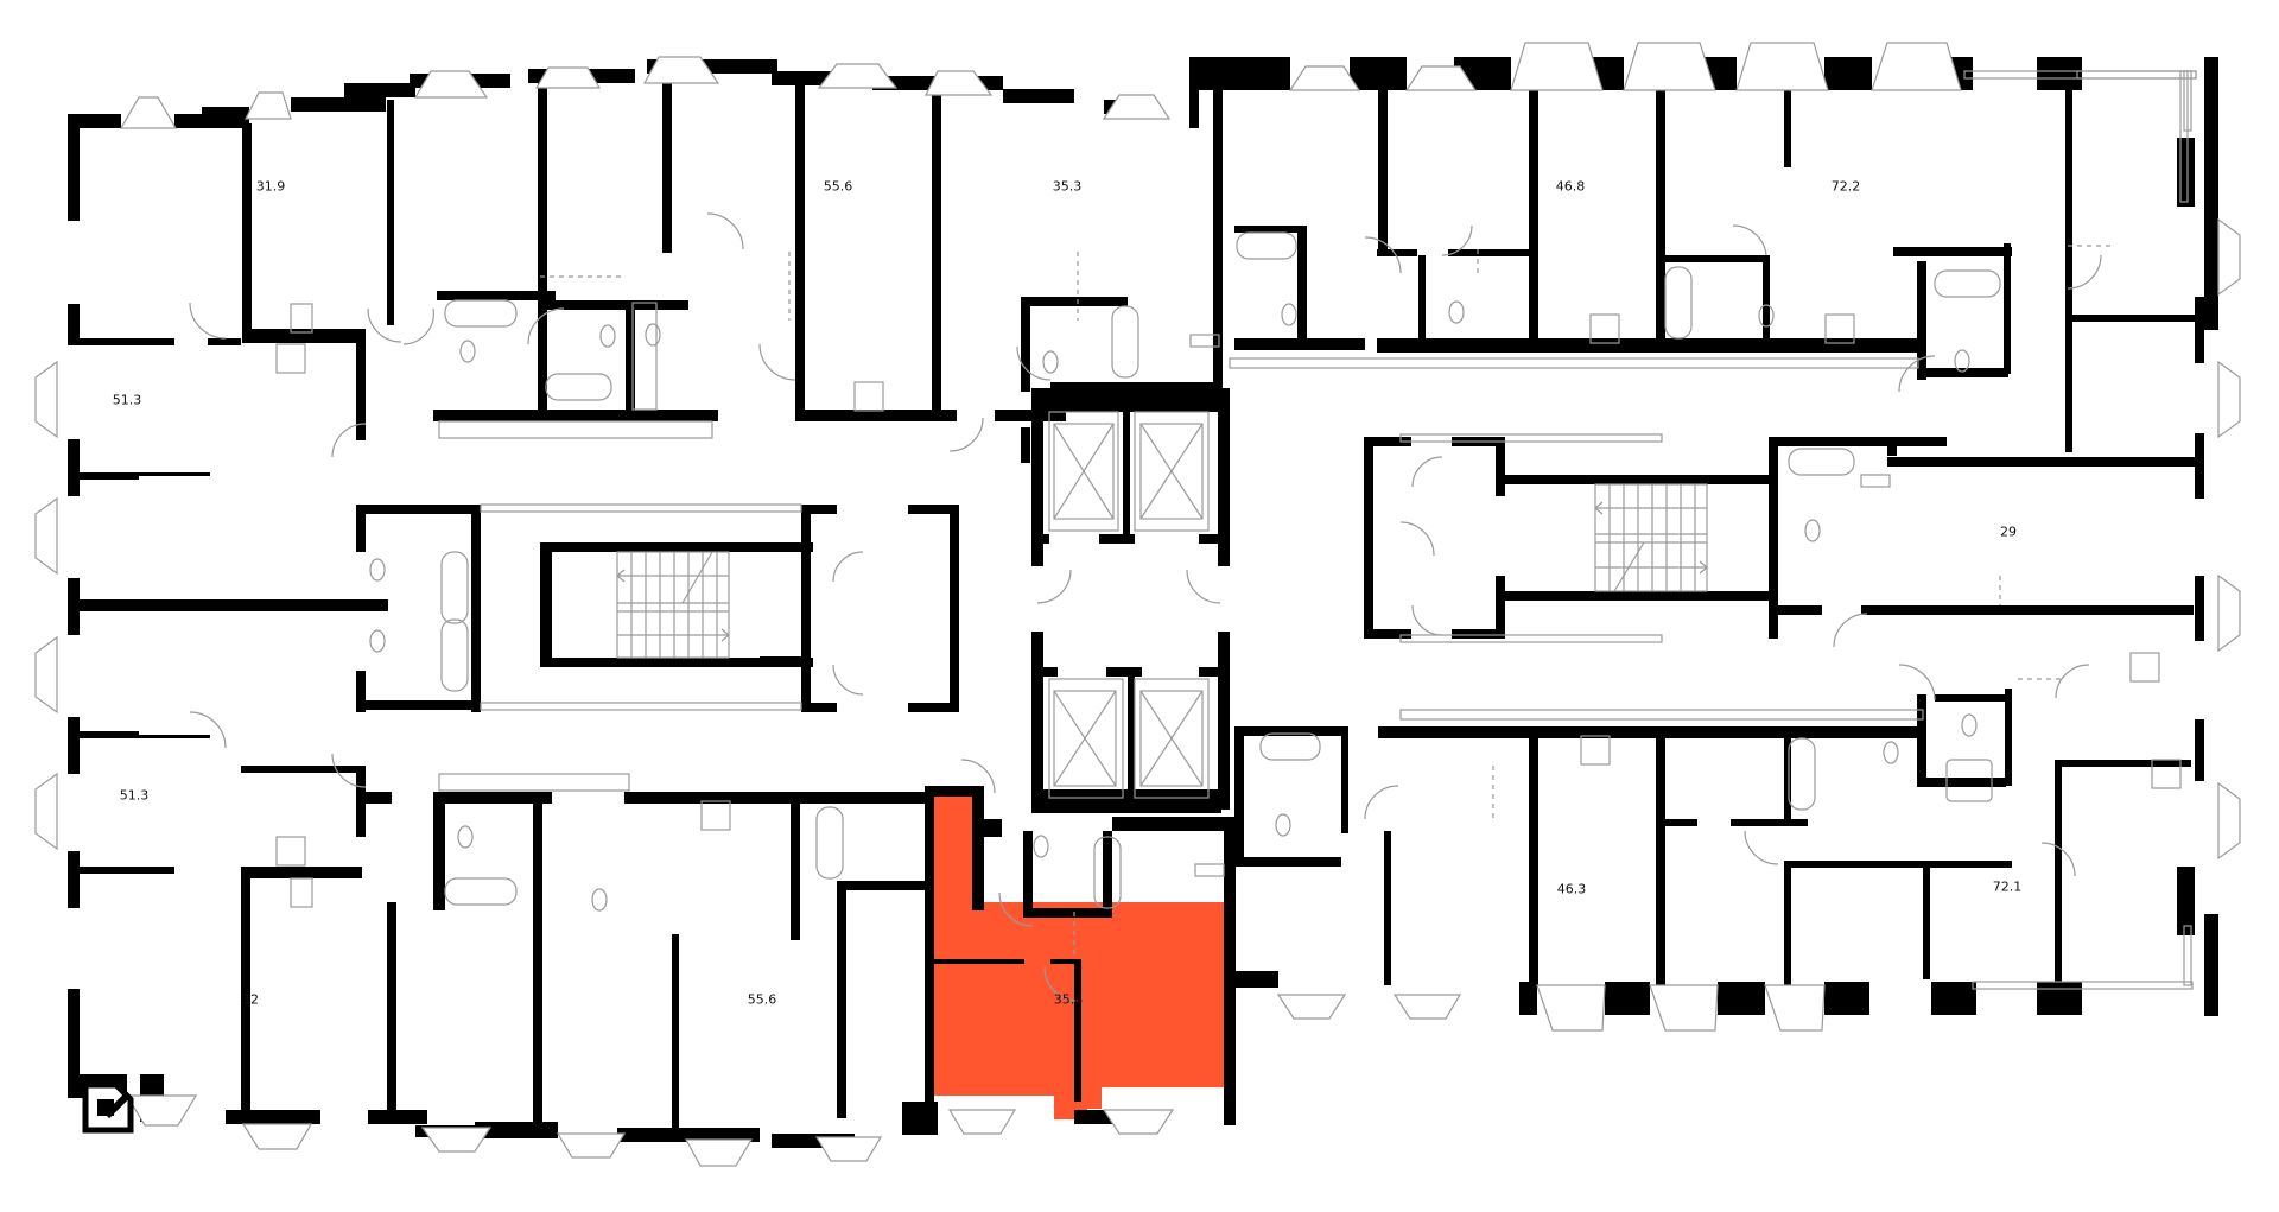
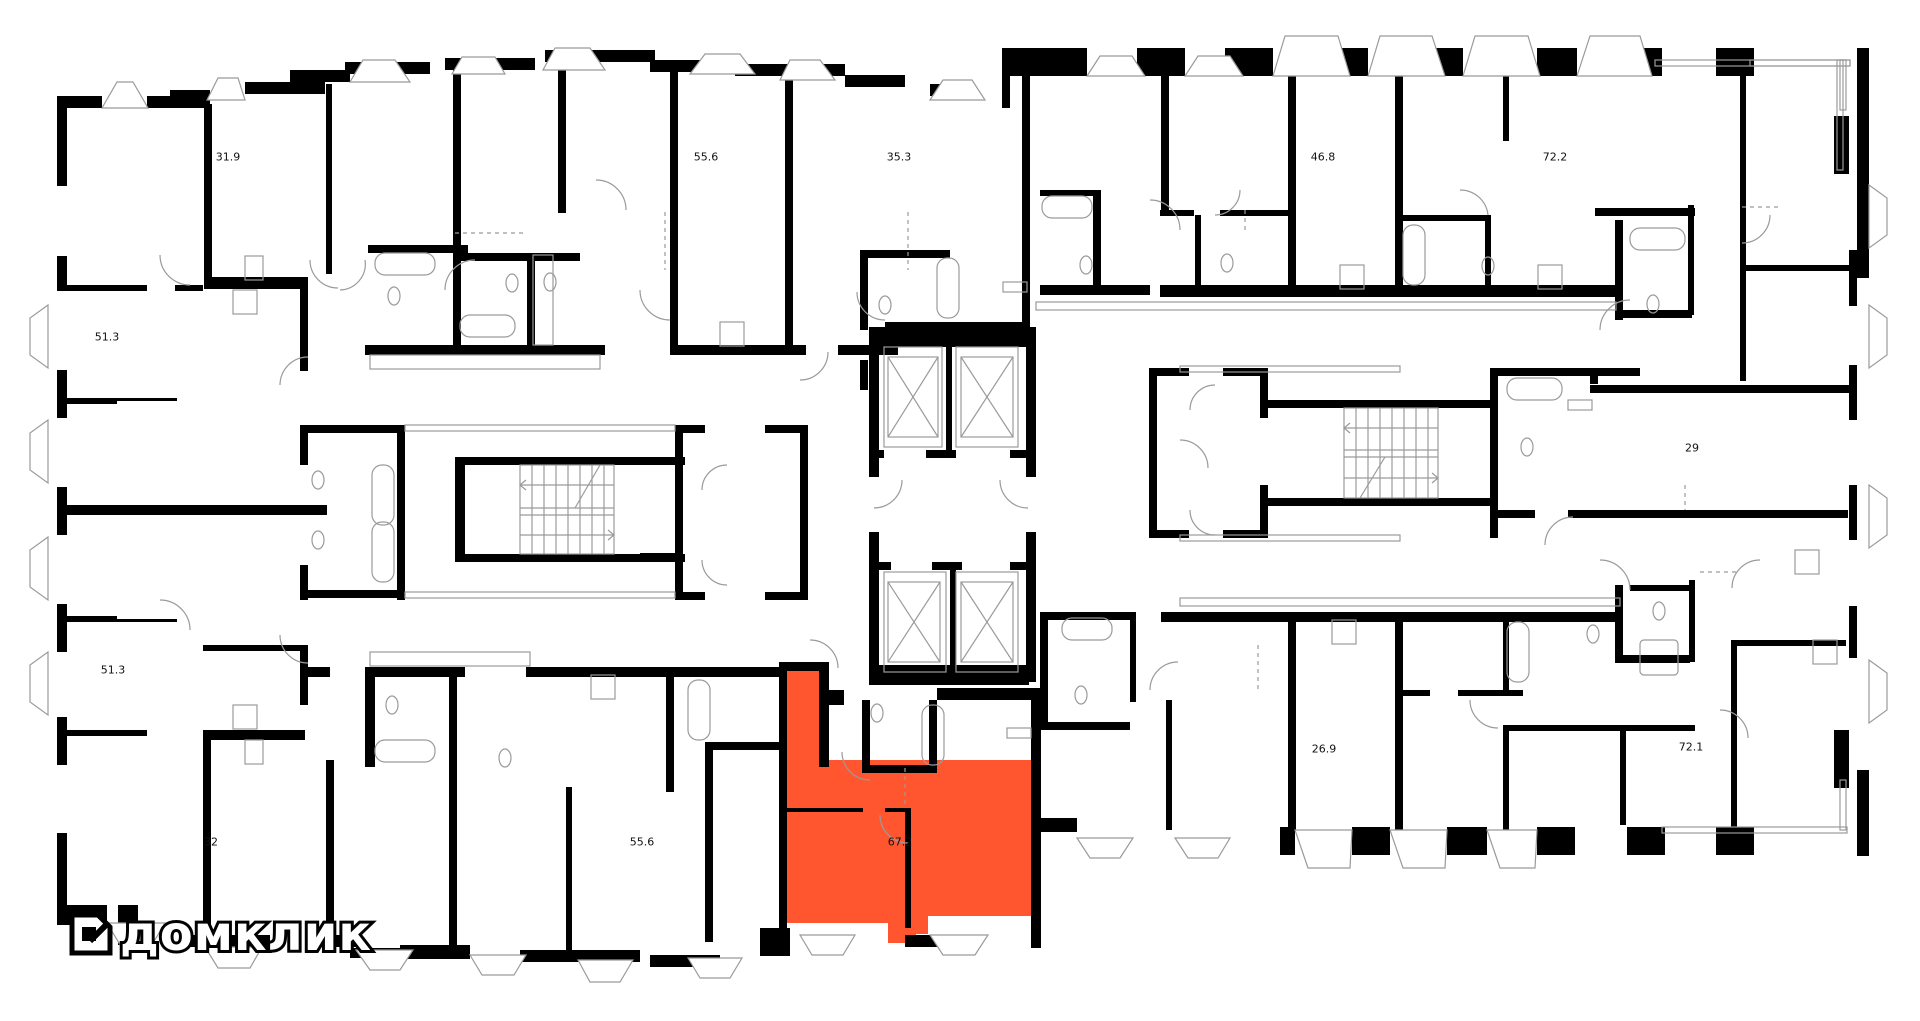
  31.9
  55.6
  35.3
  46.8
  72.2
  51.3
  29
  51.3
  32
  55.6
- 35.4
+ 67.2
- 46.3
+ 26.9
  72.1
+ домклик
